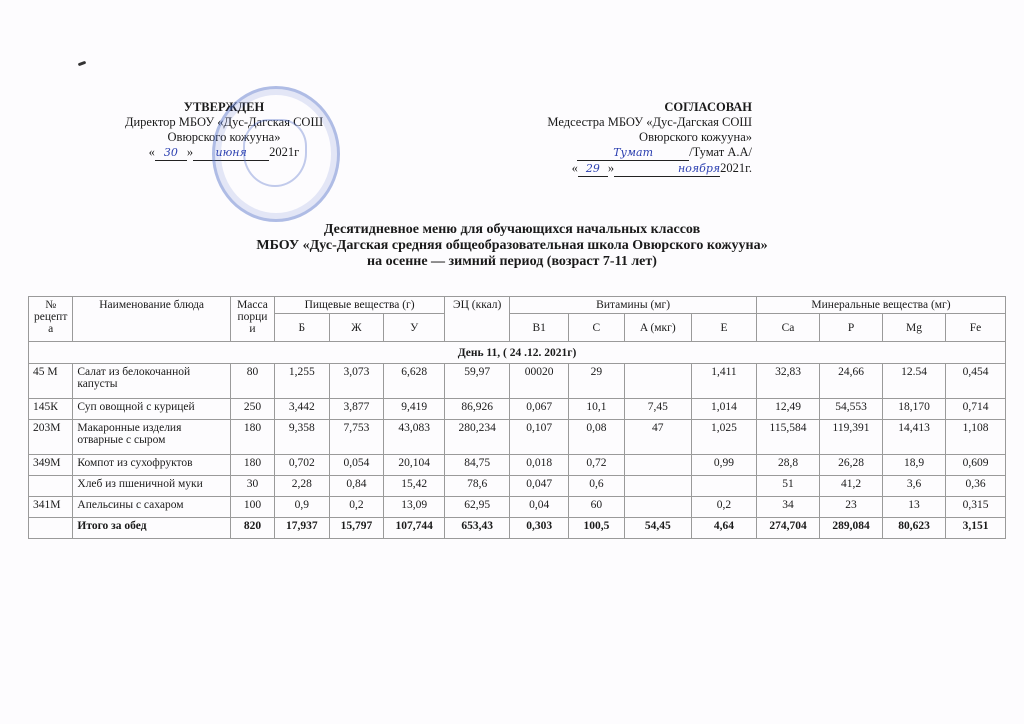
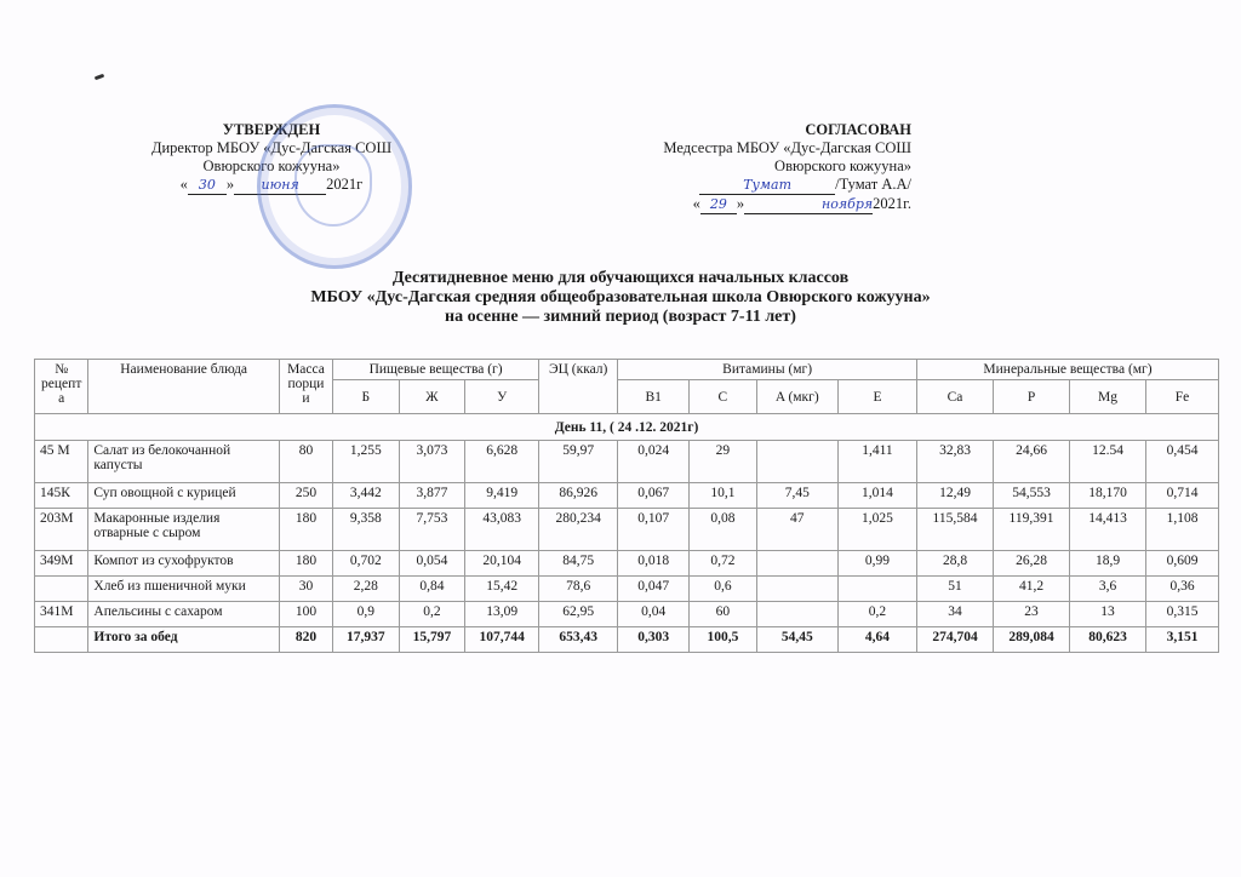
  УТВЕРЖДЕН
  Директор МБОУ «Дус-Дагская СОШ
  Овюрского кожууна»
  « 30 » июня 2021г
  СОГЛАСОВАН
  Медсестра МБОУ «Дус-Дагская СОШ
  Овюрского кожууна»
  Тумат /Тумат А.А/
  « 29 » ноября2021г.
  Десятидневное меню для обучающихся начальных классов
  МБОУ «Дус-Дагская средняя общеобразовательная школа Овюрского кожууна»
  на осенне — зимний период (возраст 7-11 лет)
  № рецепт а	Наименование блюда	Масса порци и	Пищевые вещества (г)	ЭЦ (ккал)	Витамины (мг)	Минеральные вещества (мг)
  Б	Ж	У	B1	C	A (мкг)	E	Ca	P	Mg	Fe
  День 11, ( 24 .12. 2021г)
- 45 М	Салат из белокочанной капусты	80	1,255	3,073	6,628	59,97	00020	29		1,411	32,83	24,66	12.54	0,454
+ 45 М	Салат из белокочанной капусты	80	1,255	3,073	6,628	59,97	0,024	29		1,411	32,83	24,66	12.54	0,454
  145К	Суп овощной с курицей	250	3,442	3,877	9,419	86,926	0,067	10,1	7,45	1,014	12,49	54,553	18,170	0,714
  203М	Макаронные изделия отварные с сыром	180	9,358	7,753	43,083	280,234	0,107	0,08	47	1,025	115,584	119,391	14,413	1,108
  349М	Компот из сухофруктов	180	0,702	0,054	20,104	84,75	0,018	0,72		0,99	28,8	26,28	18,9	0,609
  	Хлеб из пшеничной муки	30	2,28	0,84	15,42	78,6	0,047	0,6			51	41,2	3,6	0,36
  341М	Апельсины с сахаром	100	0,9	0,2	13,09	62,95	0,04	60		0,2	34	23	13	0,315
  	Итого за обед	820	17,937	15,797	107,744	653,43	0,303	100,5	54,45	4,64	274,704	289,084	80,623	3,151
